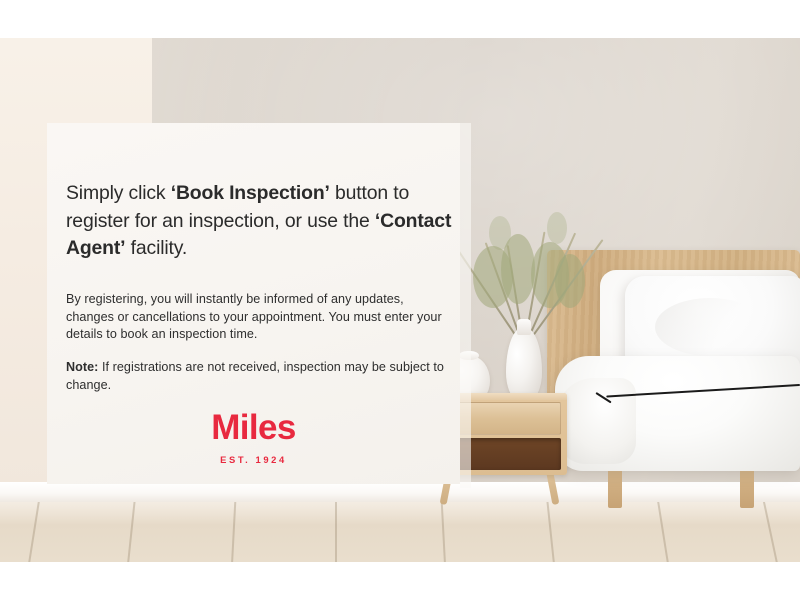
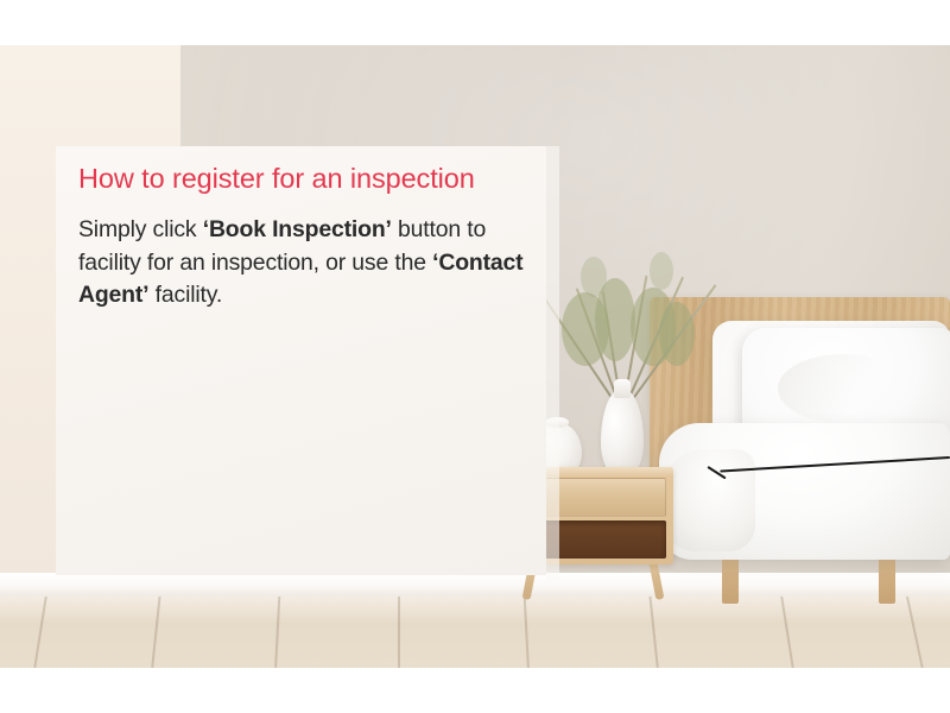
+ How to register for an inspection
- Simply click ‘Book Inspection’ button to register for an inspection, or use the ‘Contact Agent’ facility.
+ Simply click ‘Book Inspection’ button to facility for an inspection, or use the ‘Contact Agent’ facility.
- By registering, you will instantly be informed of any updates, changes or cancellations to your appointment. You must enter your details to book an inspection time.
- Note: If registrations are not received, inspection may be subject to change.
- Miles
- EST. 1924
